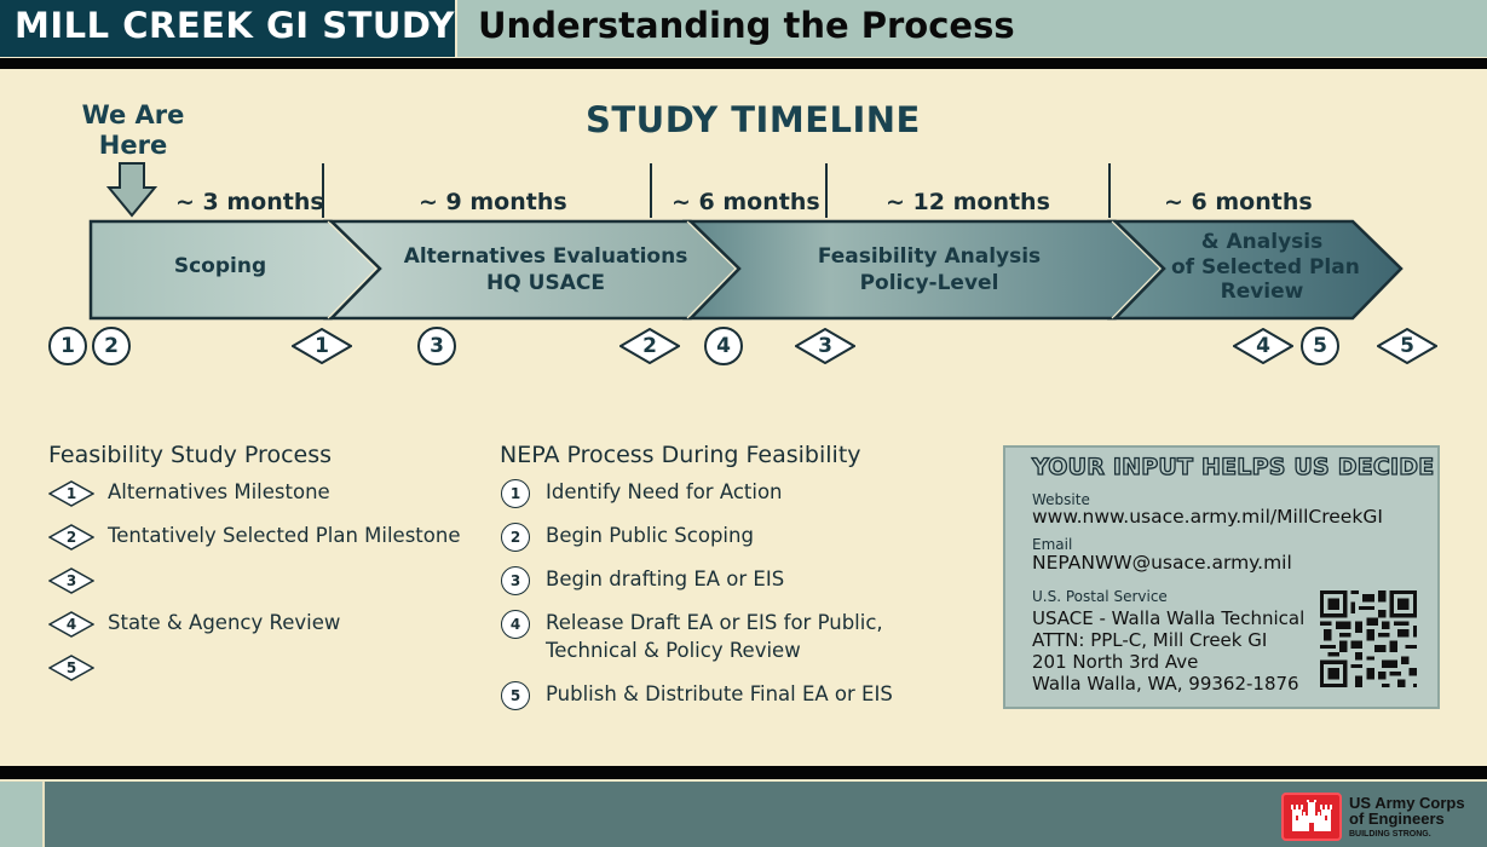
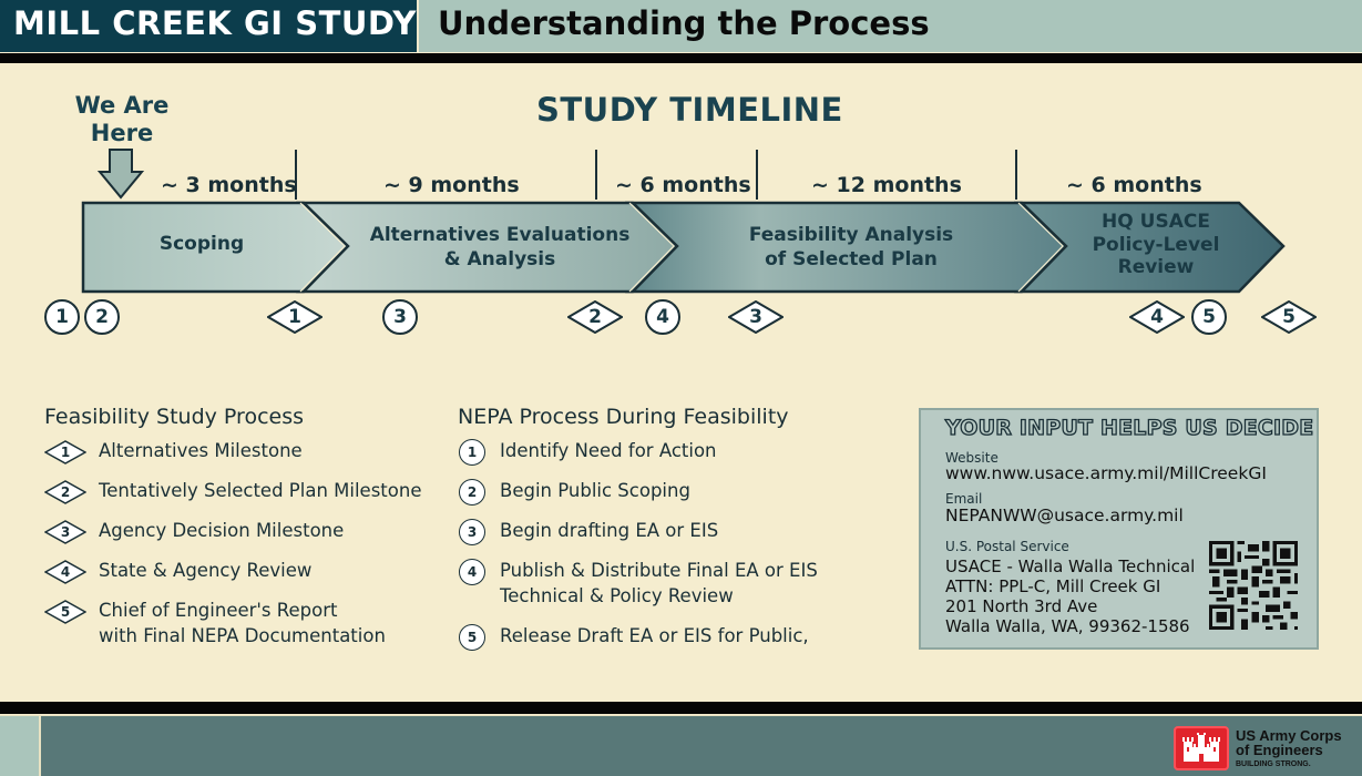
  MILL CREEK GI STUDY
  Understanding the Process
  STUDY TIMELINE
  We Are Here
  ~ 3 months
  ~ 9 months
  ~ 6 months
  ~ 12 months
  ~ 6 months
  Scoping
  Alternatives Evaluations
- HQ USACE
+ & Analysis
  Feasibility Analysis
- Policy-Level
+ of Selected Plan
- & Analysis
+ HQ USACE
- of Selected Plan
+ Policy-Level
  Review
  1
  2
  1
  3
  2
  4
  3
  4
  5
  5
  Feasibility Study Process
  1
  Alternatives Milestone
  2
  Tentatively Selected Plan Milestone
  3
+ Agency Decision Milestone
  4
  State & Agency Review
  5
+ Chief of Engineer's Report
+ with Final NEPA Documentation
  NEPA Process During Feasibility
  1
  Identify Need for Action
  2
  Begin Public Scoping
  3
  Begin drafting EA or EIS
  4
- Release Draft EA or EIS for Public,
+ Publish & Distribute Final EA or EIS
  Technical & Policy Review
  5
- Publish & Distribute Final EA or EIS
+ Release Draft EA or EIS for Public,
  YOUR INPUT HELPS US DECIDE
  Website
  www.nww.usace.army.mil/MillCreekGI
  Email
  NEPANWW@usace.army.mil
  U.S. Postal Service
  USACE - Walla Walla Technical
  ATTN: PPL-C, Mill Creek GI
  201 North 3rd Ave
- Walla Walla, WA, 99362-1876
+ Walla Walla, WA, 99362-1586
  US Army Corps
  of Engineers
